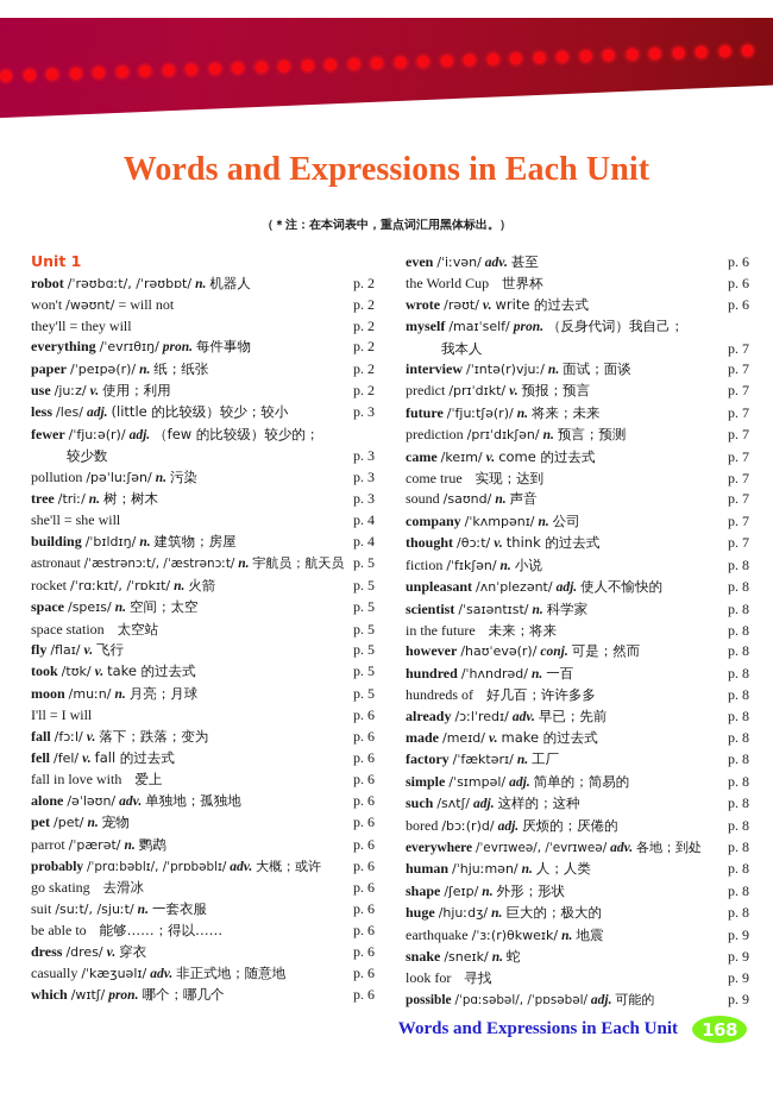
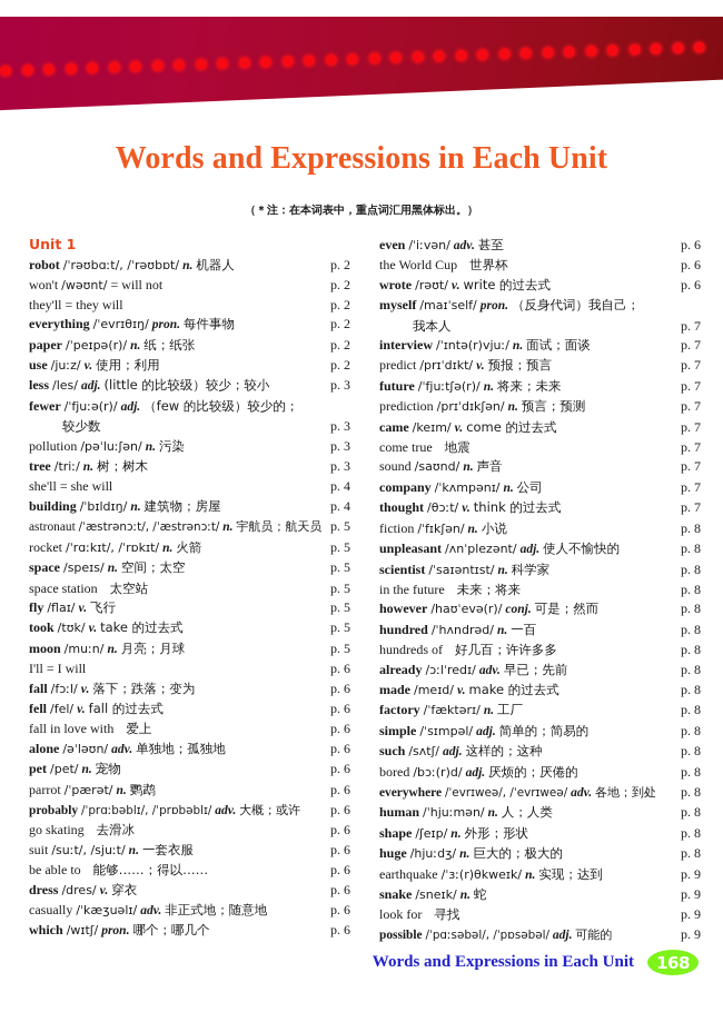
  Words and Expressions in Each Unit
  （＊注：在本词表中，重点词汇用黑体标出。）
  Unit 1
  robot /ˈrəʊbɑːt/, /ˈrəʊbɒt/ n. 机器人
  p. 2
  won't /wəʊnt/ = will not
  p. 2
  they'll = they will
  p. 2
  everything /ˈevrɪθɪŋ/ pron. 每件事物
  p. 2
  paper /ˈpeɪpə(r)/ n. 纸；纸张
  p. 2
  use /juːz/ v. 使用；利用
  p. 2
  less /les/ adj. (little 的比较级）较少；较小
  p. 3
  fewer /ˈfjuːə(r)/ adj. （few 的比较级）较少的；
  较少数
  p. 3
  pollution /pəˈluːʃən/ n. 污染
  p. 3
  tree /triː/ n. 树；树木
  p. 3
  she'll = she will
  p. 4
  building /ˈbɪldɪŋ/ n. 建筑物；房屋
  p. 4
  astronaut /ˈæstrənɔːt/, /ˈæstrənɔːt/ n. 宇航员；航天员
  p. 5
  rocket /ˈrɑːkɪt/, /ˈrɒkɪt/ n. 火箭
  p. 5
  space /speɪs/ n. 空间；太空
  p. 5
  space station 太空站
  p. 5
  fly /flaɪ/ v. 飞行
  p. 5
  took /tʊk/ v. take 的过去式
  p. 5
  moon /muːn/ n. 月亮；月球
  p. 5
  I'll = I will
  p. 6
  fall /fɔːl/ v. 落下；跌落；变为
  p. 6
  fell /fel/ v. fall 的过去式
  p. 6
  fall in love with 爱上
  p. 6
  alone /əˈləʊn/ adv. 单独地；孤独地
  p. 6
  pet /pet/ n. 宠物
  p. 6
  parrot /ˈpærət/ n. 鹦鹉
  p. 6
  probably /ˈprɑːbəblɪ/, /ˈprɒbəblɪ/ adv. 大概；或许
  p. 6
  go skating 去滑冰
  p. 6
  suit /suːt/, /sjuːt/ n. 一套衣服
  p. 6
  be able to 能够……；得以……
  p. 6
  dress /dres/ v. 穿衣
  p. 6
  casually /ˈkæʒuəlɪ/ adv. 非正式地；随意地
  p. 6
  which /wɪtʃ/ pron. 哪个；哪几个
  p. 6
  even /ˈiːvən/ adv. 甚至
  p. 6
  the World Cup 世界杯
  p. 6
  wrote /rəʊt/ v. write 的过去式
  p. 6
  myself /maɪˈself/ pron. （反身代词）我自己；
  我本人
  p. 7
  interview /ˈɪntə(r)vjuː/ n. 面试；面谈
  p. 7
  predict /prɪˈdɪkt/ v. 预报；预言
  p. 7
  future /ˈfjuːtʃə(r)/ n. 将来；未来
  p. 7
  prediction /prɪˈdɪkʃən/ n. 预言；预测
  p. 7
  came /keɪm/ v. come 的过去式
  p. 7
- come true 实现；达到
+ come true 地震
  p. 7
  sound /saʊnd/ n. 声音
  p. 7
  company /ˈkʌmpənɪ/ n. 公司
  p. 7
  thought /θɔːt/ v. think 的过去式
  p. 7
  fiction /ˈfɪkʃən/ n. 小说
  p. 8
  unpleasant /ʌnˈplezənt/ adj. 使人不愉快的
  p. 8
  scientist /ˈsaɪəntɪst/ n. 科学家
  p. 8
  in the future 未来；将来
  p. 8
  however /haʊˈevə(r)/ conj. 可是；然而
  p. 8
  hundred /ˈhʌndrəd/ n. 一百
  p. 8
  hundreds of 好几百；许许多多
  p. 8
  already /ɔːlˈredɪ/ adv. 早已；先前
  p. 8
  made /meɪd/ v. make 的过去式
  p. 8
  factory /ˈfæktərɪ/ n. 工厂
  p. 8
  simple /ˈsɪmpəl/ adj. 简单的；简易的
  p. 8
  such /sʌtʃ/ adj. 这样的；这种
  p. 8
  bored /bɔː(r)d/ adj. 厌烦的；厌倦的
  p. 8
  everywhere /ˈevrɪweə/, /ˈevrɪweə/ adv. 各地；到处
  p. 8
  human /ˈhjuːmən/ n. 人；人类
  p. 8
  shape /ʃeɪp/ n. 外形；形状
  p. 8
  huge /hjuːdʒ/ n. 巨大的；极大的
  p. 8
- earthquake /ˈɜː(r)θkweɪk/ n. 地震
+ earthquake /ˈɜː(r)θkweɪk/ n. 实现；达到
  p. 9
  snake /sneɪk/ n. 蛇
  p. 9
  look for 寻找
  p. 9
  possible /ˈpɑːsəbəl/, /ˈpɒsəbəl/ adj. 可能的
  p. 9
  Words and Expressions in Each Unit
  168
